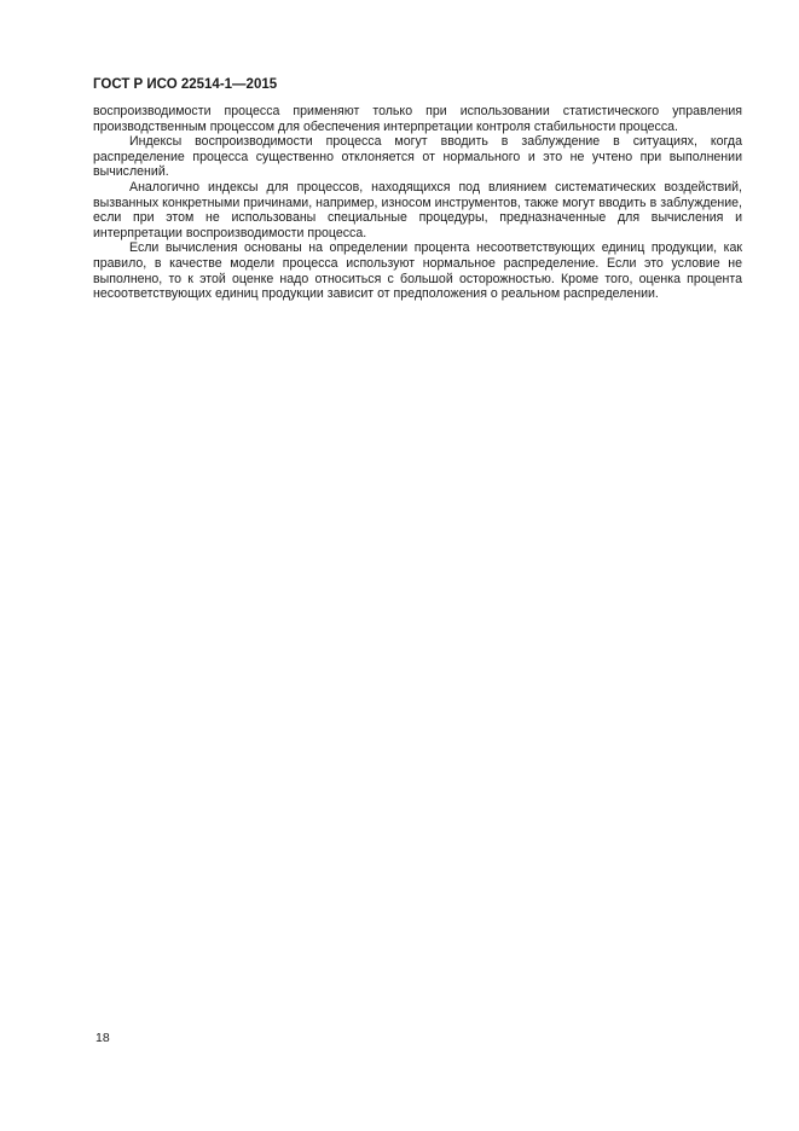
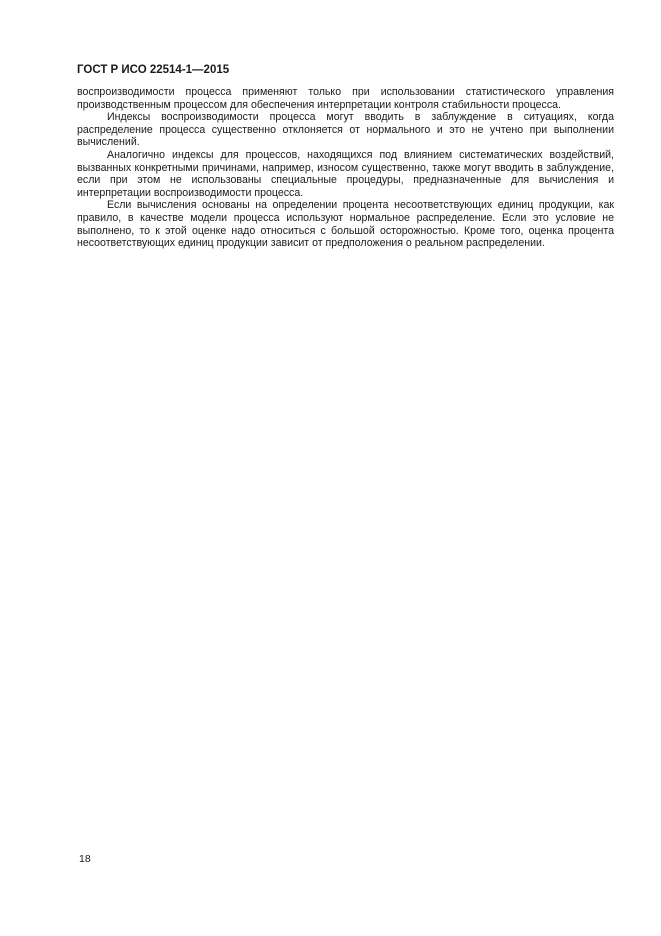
  ГОСТ Р ИСО 22514-1—2015
  воспроизводимости процесса применяют только при использовании статистического управления производственным процессом для обеспечения интерпретации контроля стабильности процесса.
  Индексы воспроизводимости процесса могут вводить в заблуждение в ситуациях, когда распределение процесса существенно отклоняется от нормального и это не учтено при выполнении вычислений.
- Аналогично индексы для процессов, находящихся под влиянием систематических воздействий, вызванных конкретными причинами, например, износом инструментов, также могут вводить в заблуждение, если при этом не использованы специальные процедуры, предназначенные для вычисления и интерпретации воспроизводимости процесса.
+ Аналогично индексы для процессов, находящихся под влиянием систематических воздействий, вызванных конкретными причинами, например, износом существенно, также могут вводить в заблуждение, если при этом не использованы специальные процедуры, предназначенные для вычисления и интерпретации воспроизводимости процесса.
  Если вычисления основаны на определении процента несоответствующих единиц продукции, как правило, в качестве модели процесса используют нормальное распределение. Если это условие не выполнено, то к этой оценке надо относиться с большой осторожностью. Кроме того, оценка процента несоответствующих единиц продукции зависит от предположения о реальном распределении.
  18
